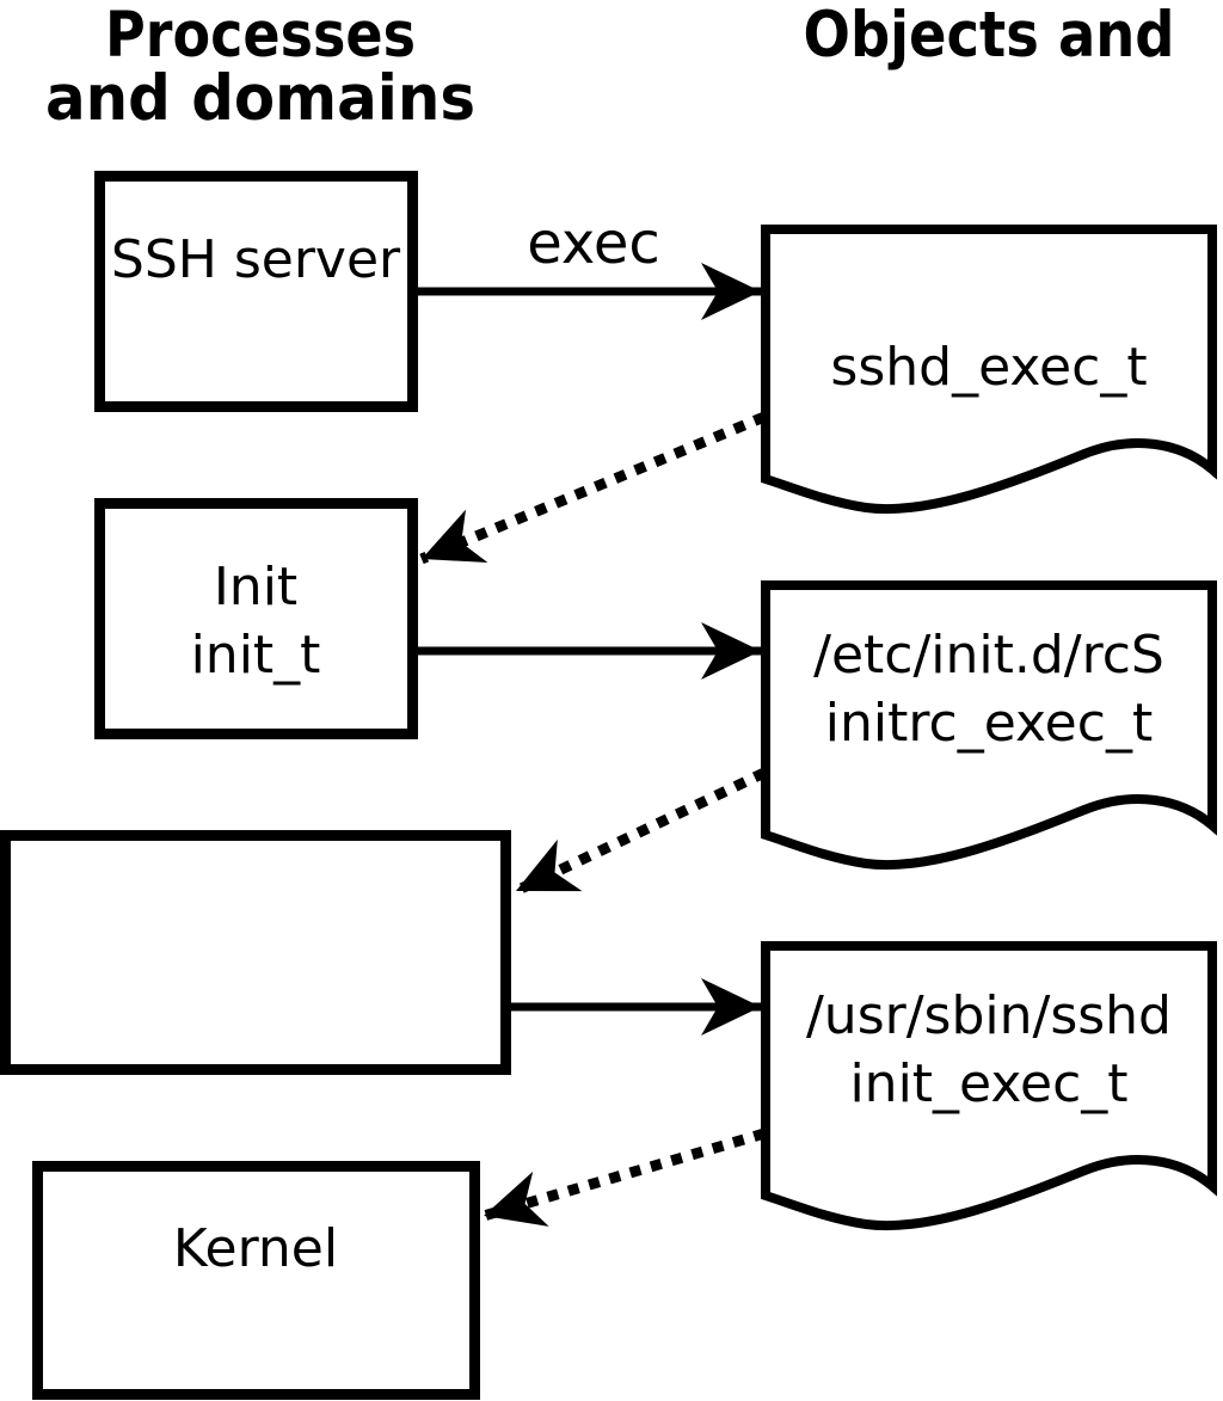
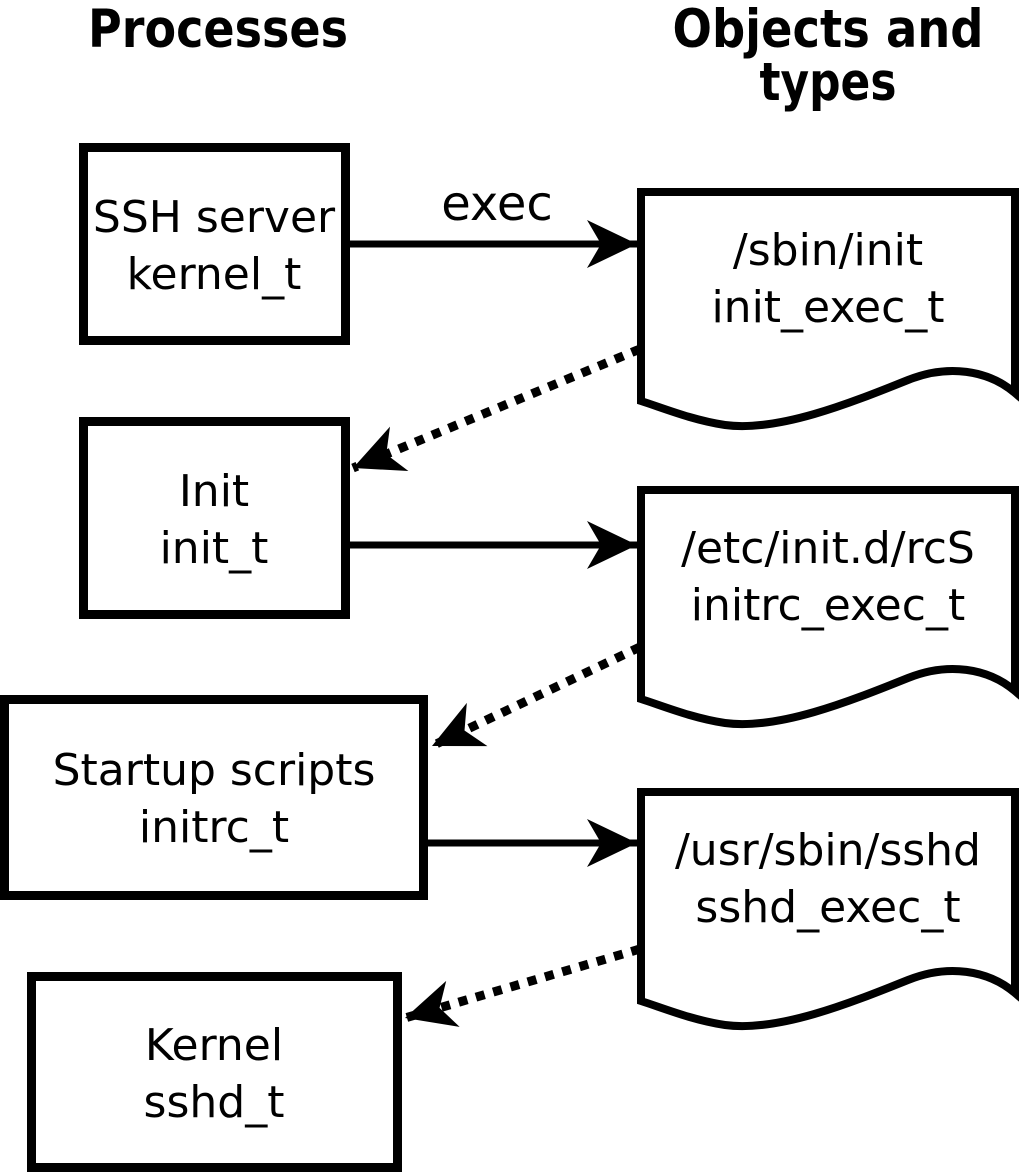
  Processes
- and domains
  Objects and
+ types
  exec
  SSH server
+ kernel_t
  Init
  init_t
+ Startup scripts
+ initrc_t
  Kernel
+ sshd_t
+ /sbin/init
- sshd_exec_t
+ init_exec_t
  /etc/init.d/rcS
  initrc_exec_t
  /usr/sbin/sshd
- init_exec_t
+ sshd_exec_t
